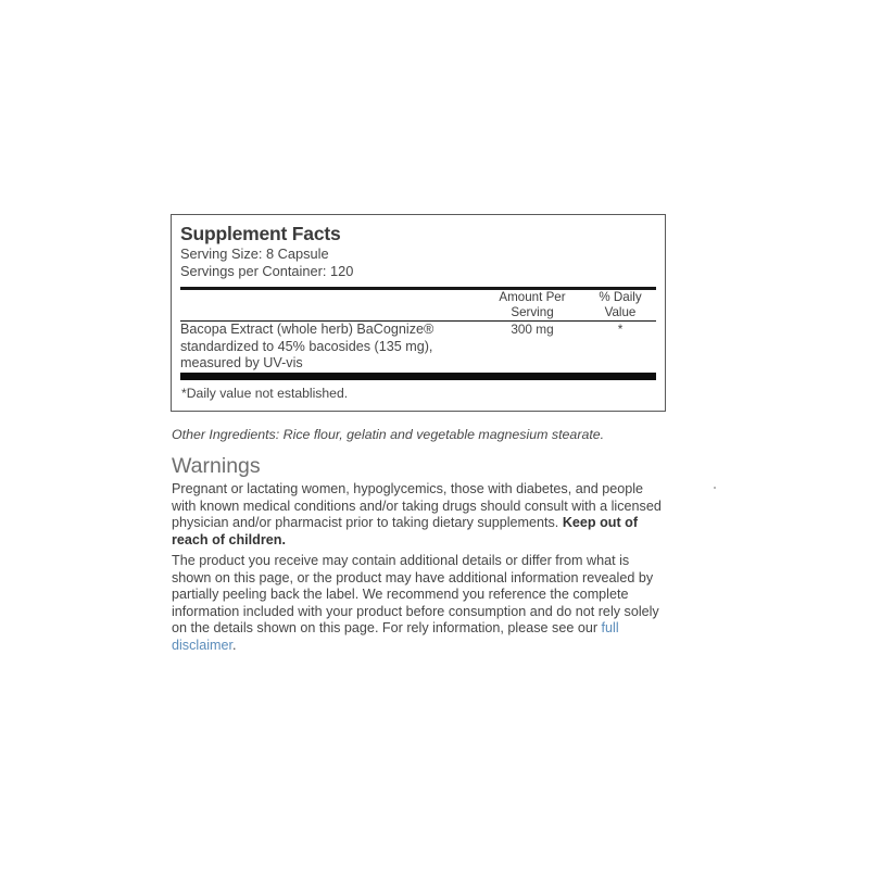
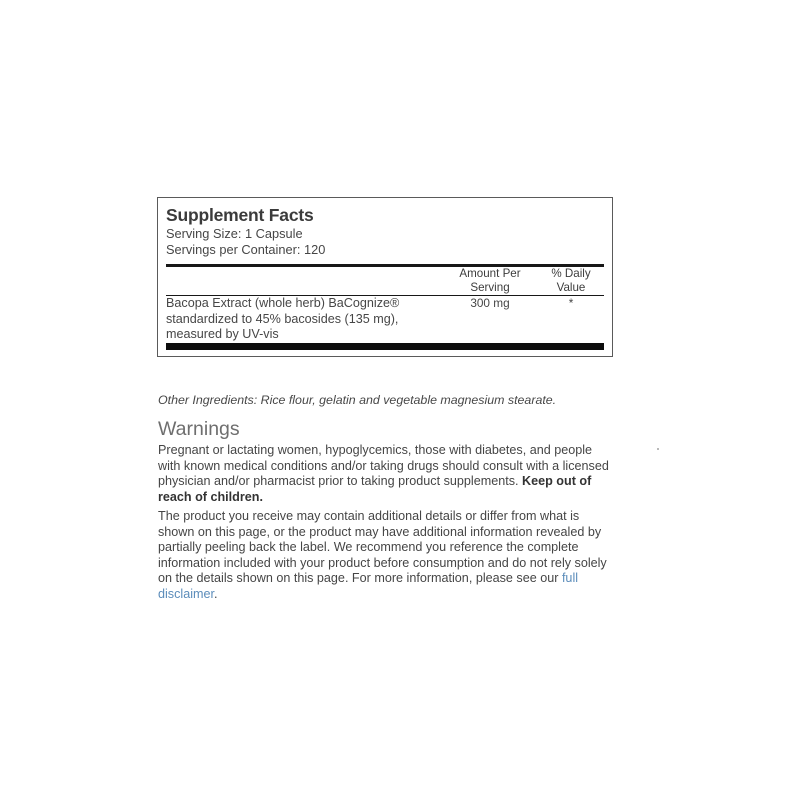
  Supplement Facts
- Serving Size: 8 Capsule
+ Serving Size: 1 Capsule
  Servings per Container: 120
  	Amount Per Serving	% Daily Value
  Bacopa Extract (whole herb) BaCognize® standardized to 45% bacosides (135 mg), measured by UV-vis	300 mg	*
- *Daily value not established.
  Other Ingredients: Rice flour, gelatin and vegetable magnesium stearate.
  Warnings
- Pregnant or lactating women, hypoglycemics, those with diabetes, and people with known medical conditions and/or taking drugs should consult with a licensed physician and/or pharmacist prior to taking dietary supplements. Keep out of reach of children.
+ Pregnant or lactating women, hypoglycemics, those with diabetes, and people with known medical conditions and/or taking drugs should consult with a licensed physician and/or pharmacist prior to taking product supplements. Keep out of reach of children.
- The product you receive may contain additional details or differ from what is shown on this page, or the product may have additional information revealed by partially peeling back the label. We recommend you reference the complete information included with your product before consumption and do not rely solely on the details shown on this page. For rely information, please see our full disclaimer.
+ The product you receive may contain additional details or differ from what is shown on this page, or the product may have additional information revealed by partially peeling back the label. We recommend you reference the complete information included with your product before consumption and do not rely solely on the details shown on this page. For more information, please see our full disclaimer.
